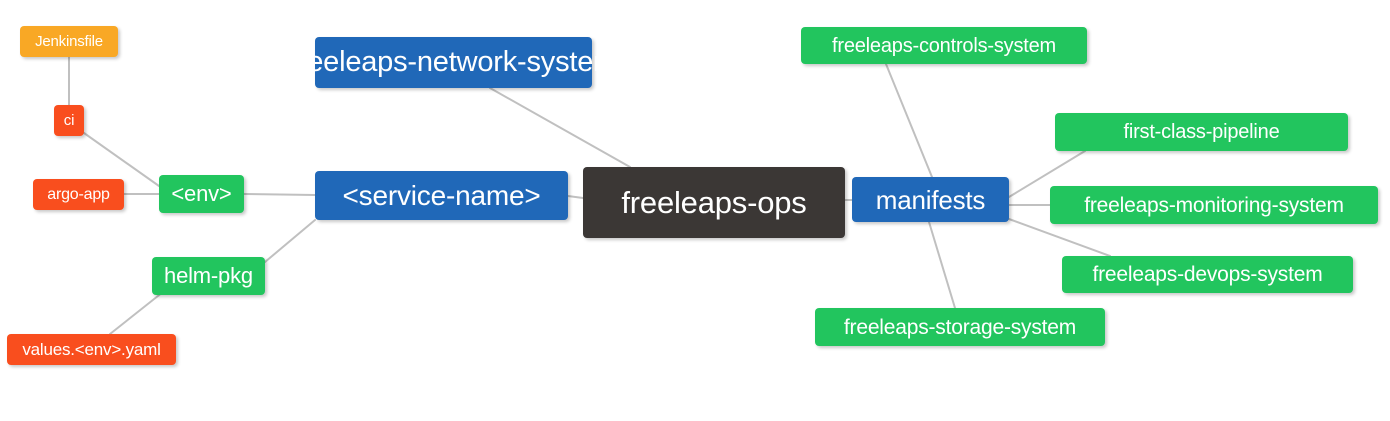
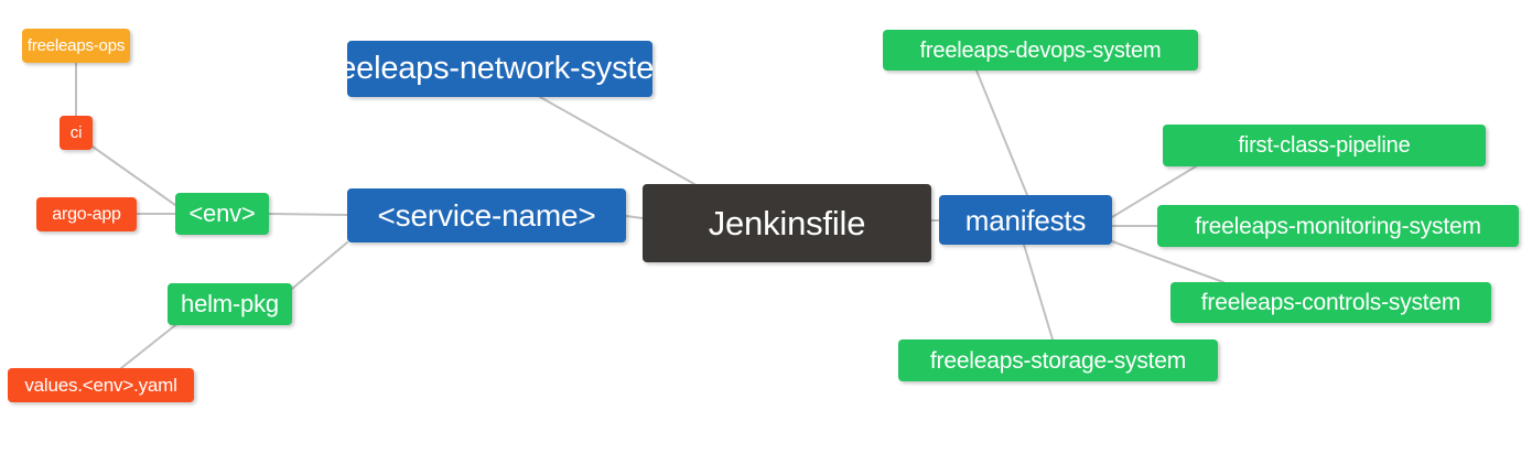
- Jenkinsfile
+ freeleaps-ops
  ci
  argo-app
  <env>
  helm-pkg
  values.<env>.yaml
  freeleaps-network-system
  <service-name>
- freeleaps-ops
+ Jenkinsfile
  manifests
- freeleaps-controls-system
+ freeleaps-devops-system
  first-class-pipeline
  freeleaps-monitoring-system
- freeleaps-devops-system
+ freeleaps-controls-system
  freeleaps-storage-system
